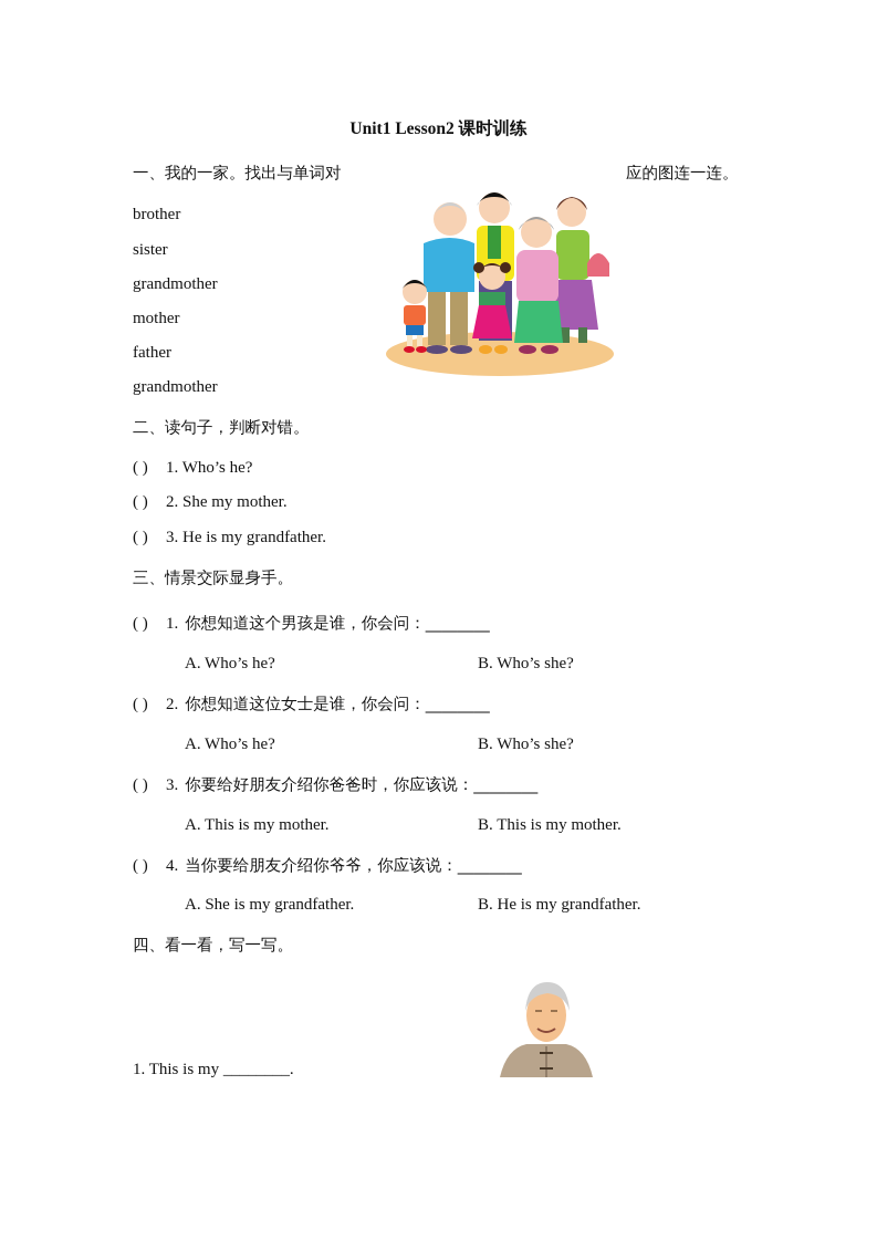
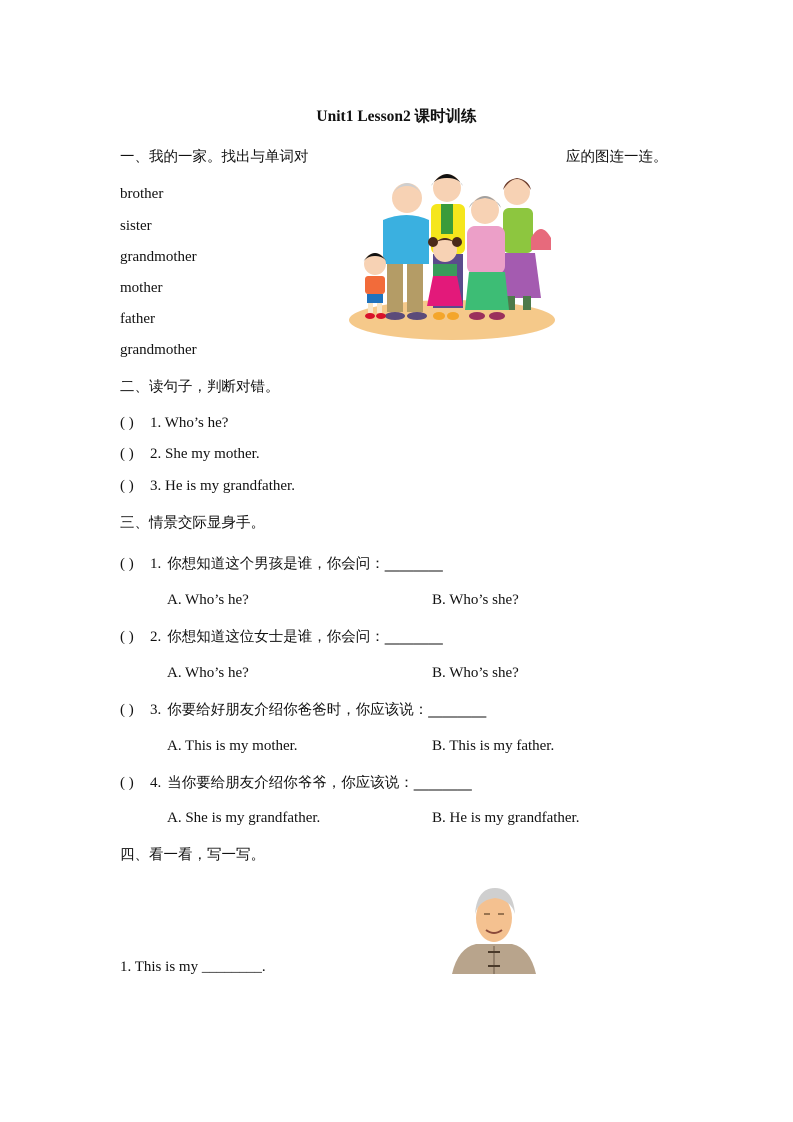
  Unit1 Lesson2 课时训练
  一、我的一家。找出与单词对
  应的图连一连。
  brother
  sister
  grandmother
  mother
  father
  grandmother
  二、读句子，判断对错。
  ( ) 1. Who’s he?
  ( ) 2. She my mother.
  ( ) 3. He is my grandfather.
  三、情景交际显身手。
  ( ) 1. 你想知道这个男孩是谁，你会问：________
  A. Who’s he?
  B. Who’s she?
  ( ) 2. 你想知道这位女士是谁，你会问：________
  A. Who’s he?
  B. Who’s she?
  ( ) 3. 你要给好朋友介绍你爸爸时，你应该说：________
  A. This is my mother.
- B. This is my mother.
+ B. This is my father.
  ( ) 4. 当你要给朋友介绍你爷爷，你应该说：________
  A. She is my grandfather.
  B. He is my grandfather.
  四、看一看，写一写。
  1. This is my ________.
